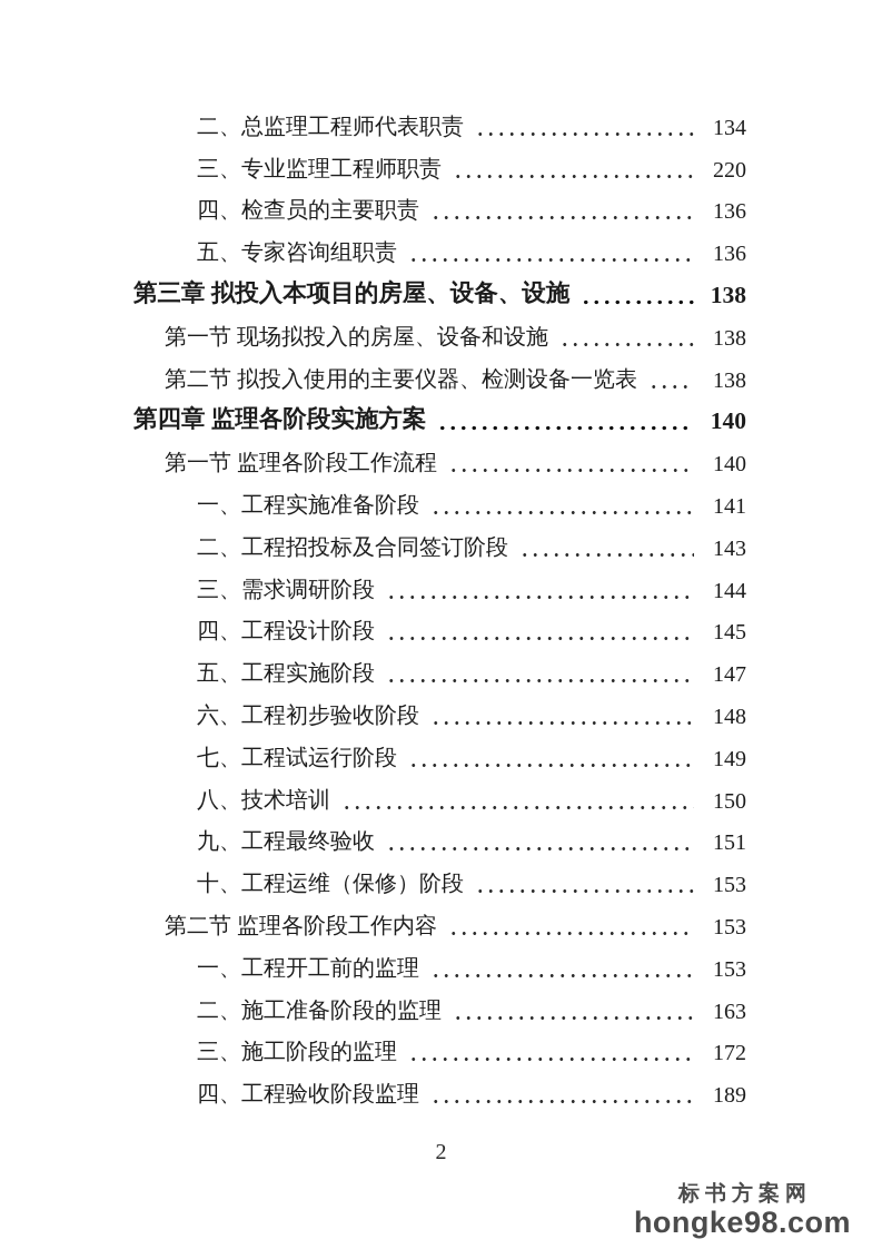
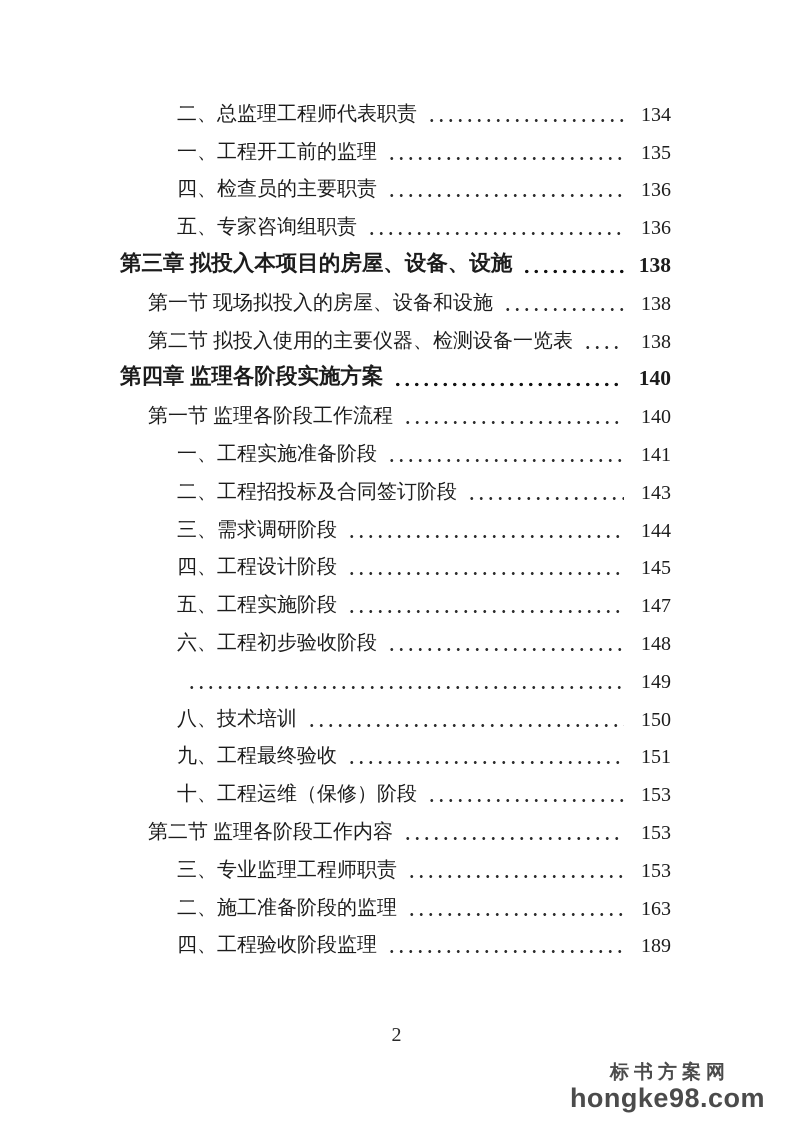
  二、总监理工程师代表职责
  134
- 三、专业监理工程师职责
+ 一、工程开工前的监理
- 220
+ 135
  四、检查员的主要职责
  136
  五、专家咨询组职责
  136
  第三章 拟投入本项目的房屋、设备、设施
  138
  第一节 现场拟投入的房屋、设备和设施
  138
  第二节 拟投入使用的主要仪器、检测设备一览表
  138
  第四章 监理各阶段实施方案
  140
  第一节 监理各阶段工作流程
  140
  一、工程实施准备阶段
  141
  二、工程招投标及合同签订阶段
  143
  三、需求调研阶段
  144
  四、工程设计阶段
  145
  五、工程实施阶段
  147
  六、工程初步验收阶段
  148
- 七、工程试运行阶段
  149
  八、技术培训
  150
  九、工程最终验收
  151
  十、工程运维（保修）阶段
  153
  第二节 监理各阶段工作内容
  153
- 一、工程开工前的监理
+ 三、专业监理工程师职责
  153
  二、施工准备阶段的监理
  163
- 三、施工阶段的监理
- 172
  四、工程验收阶段监理
  189
  2
  标书方案网
  hongke98.com
